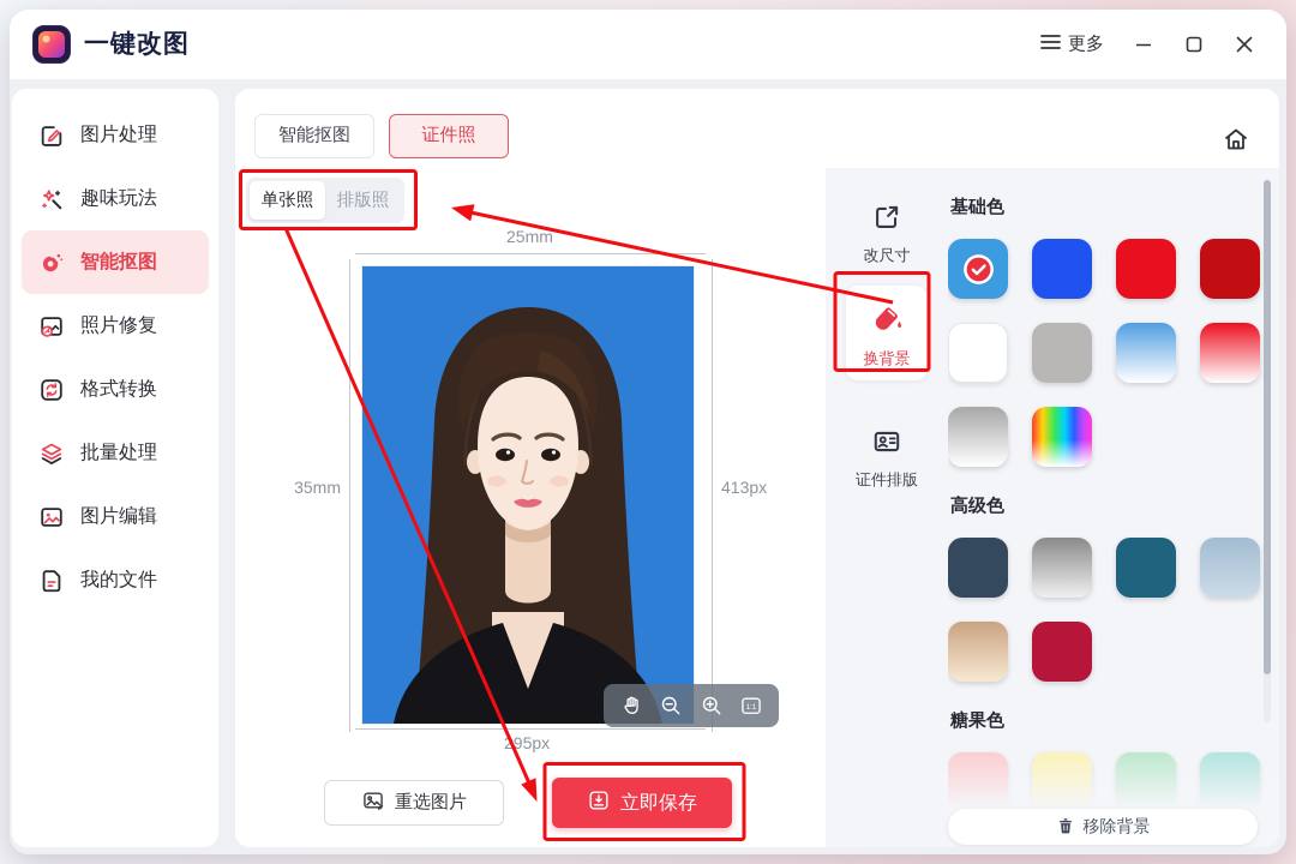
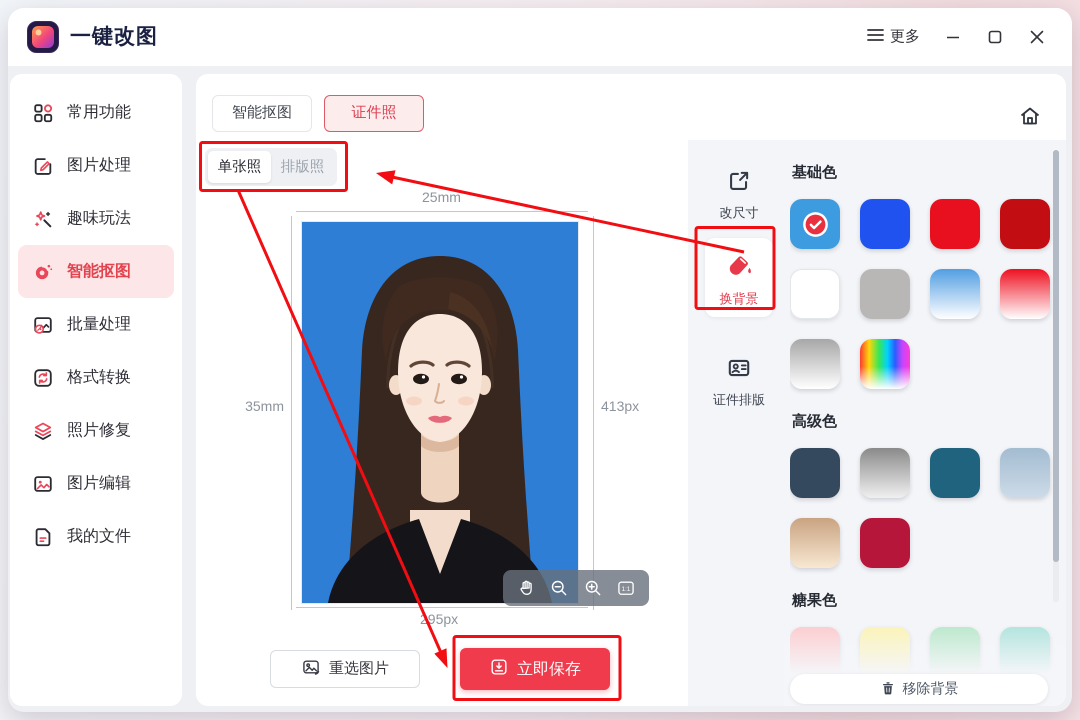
  一键改图
  更多
+ 常用功能
  图片处理
  趣味玩法
  智能抠图
- 照片修复
+ 批量处理
  格式转换
- 批量处理
+ 照片修复
  图片编辑
  我的文件
  智能抠图
  证件照
  单张照
  排版照
  25mm
  35mm
  413px
  295px
  重选图片
  立即保存
  改尺寸
  换背景
  证件排版
  基础色
  高级色
  糖果色
  移除背景
